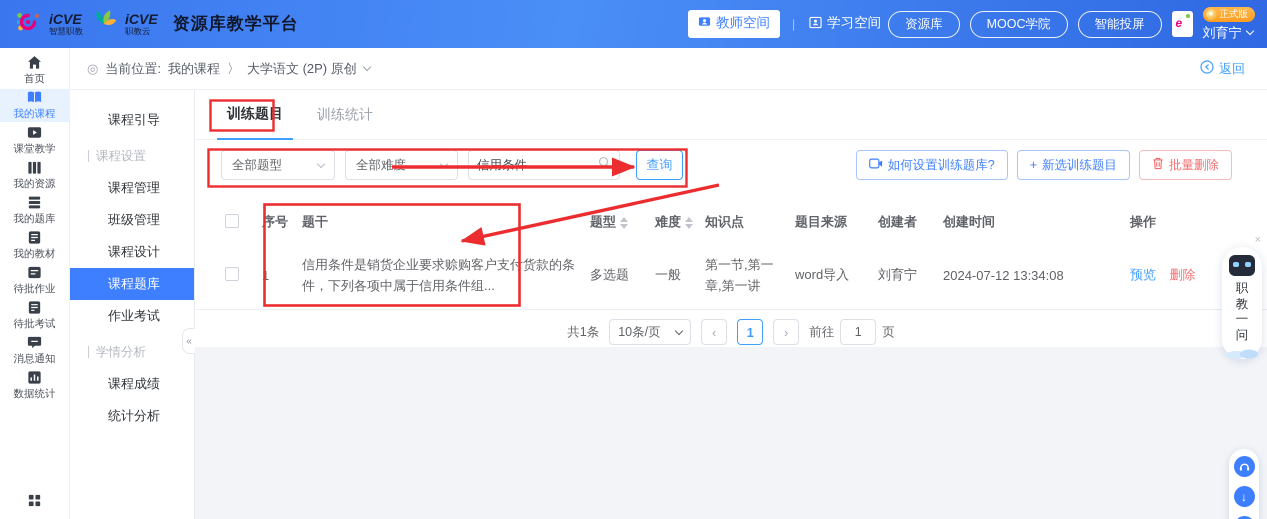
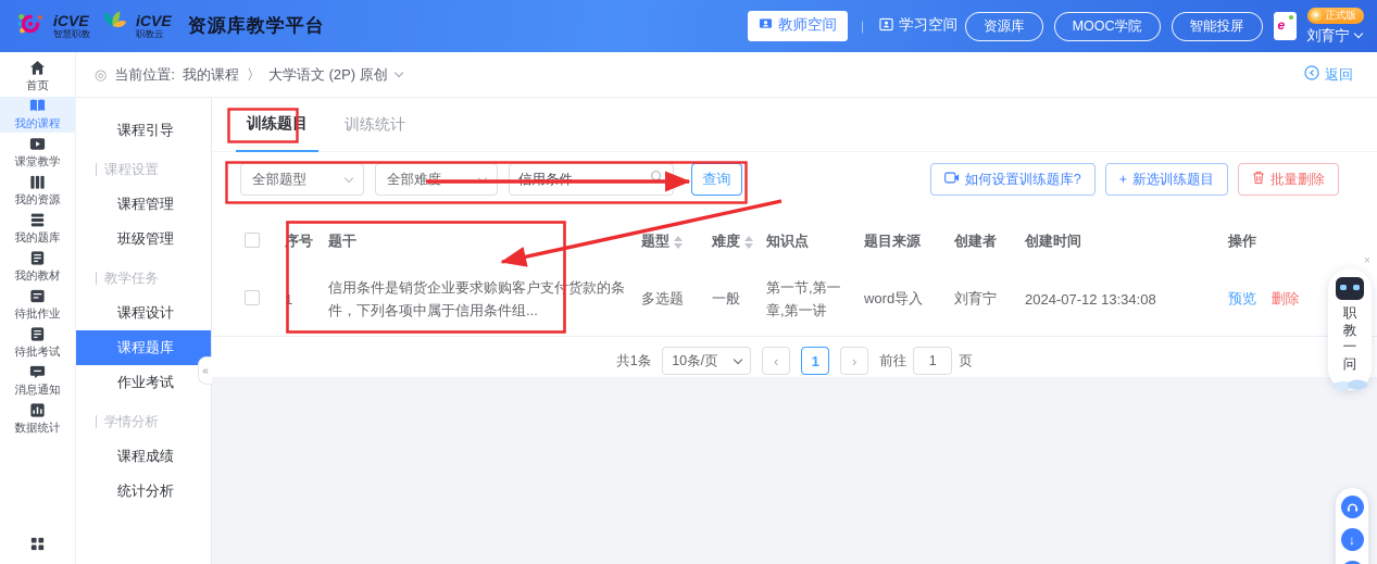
  iCVE
  智慧职教
  iCVE
  职教云
  资源库教学平台
  教师空间
  |
  学习空间
  资源库
  MOOC学院
  智能投屏
  e
  正式版
  刘育宁
  首页
  我的课程
  课堂教学
  我的资源
  我的题库
  我的教材
  待批作业
  待批考试
  消息通知
  数据统计
  ◎
  当前位置:
  我的课程
  〉
  大学语文 (2P) 原创
  返回
  课程引导
  课程设置
  课程管理
  班级管理
+ 教学任务
  课程设计
  课程题库
  作业考试
  学情分析
  课程成绩
  统计分析
  «
  训练题目
  训练统计
  全部题型
  全部难度
  信用条件
  查询
  如何设置训练题库?
  +
  新选训练题目
  批量删除
  序号
  题干
  题型
  难度
  知识点
  题目来源
  创建者
  创建时间
  操作
  信用条件是销货企业要求赊购客户支付货款的条件，下列各项中属于信用条件组...
  多选题
  一般
  第一节,第一章,第一讲
  word导入
  刘育宁
  2024-07-12 13:34:08
  预览 删除
  共1条
  10条/页
  ‹
  1
  ›
  前往
  1
  页
  ×
  职
  教
  一
  问
  ↓
